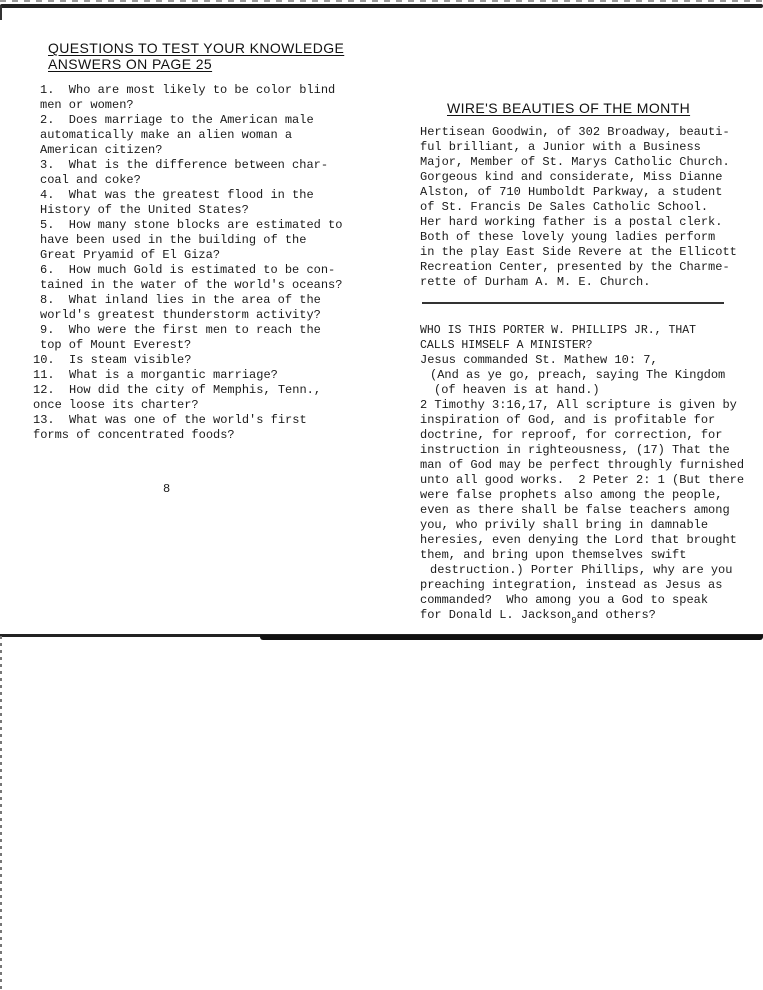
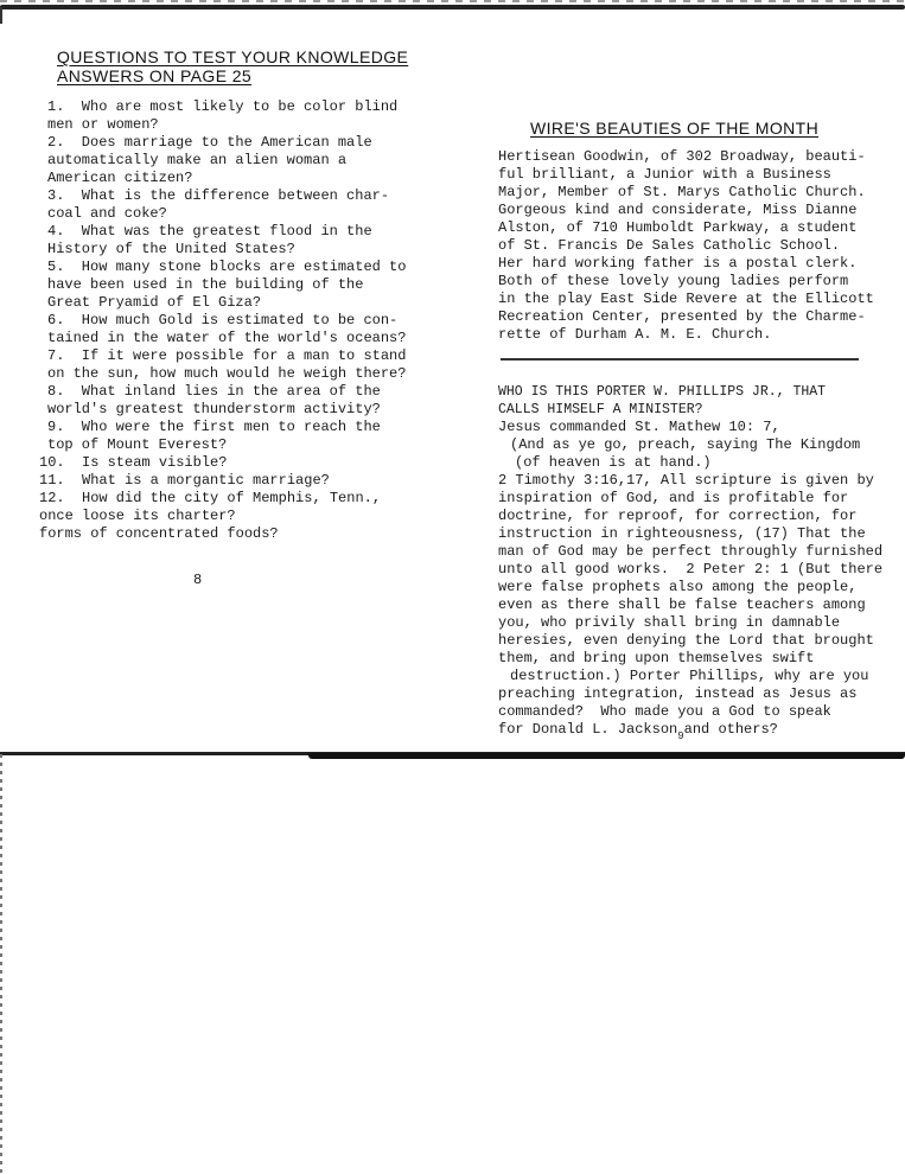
  QUESTIONS TO TEST YOUR KNOWLEDGE
  ANSWERS ON PAGE 25
  1. Who are most likely to be color blind
  men or women?
  2. Does marriage to the American male
  automatically make an alien woman a
  American citizen?
  3. What is the difference between char-
  coal and coke?
  4. What was the greatest flood in the
  History of the United States?
  5. How many stone blocks are estimated to
  have been used in the building of the
  Great Pryamid of El Giza?
  6. How much Gold is estimated to be con-
  tained in the water of the world's oceans?
+ 7. If it were possible for a man to stand
+ on the sun, how much would he weigh there?
  8. What inland lies in the area of the
  world's greatest thunderstorm activity?
  9. Who were the first men to reach the
  top of Mount Everest?
  10. Is steam visible?
  11. What is a morgantic marriage?
  12. How did the city of Memphis, Tenn.,
  once loose its charter?
- 13. What was one of the world's first
  forms of concentrated foods?
  8
  WIRE'S BEAUTIES OF THE MONTH
  Hertisean Goodwin, of 302 Broadway, beauti-
  ful brilliant, a Junior with a Business
  Major, Member of St. Marys Catholic Church.
  Gorgeous kind and considerate, Miss Dianne
  Alston, of 710 Humboldt Parkway, a student
  of St. Francis De Sales Catholic School.
  Her hard working father is a postal clerk.
  Both of these lovely young ladies perform
  in the play East Side Revere at the Ellicott
  Recreation Center, presented by the Charme-
  rette of Durham A. M. E. Church.
  WHO IS THIS PORTER W. PHILLIPS JR., THAT
  CALLS HIMSELF A MINISTER?
  Jesus commanded St. Mathew 10: 7,
  (And as ye go, preach, saying The Kingdom
  (of heaven is at hand.)
  2 Timothy 3:16,17, All scripture is given by
  inspiration of God, and is profitable for
  doctrine, for reproof, for correction, for
  instruction in righteousness, (17) That the
  man of God may be perfect throughly furnished
  unto all good works. 2 Peter 2: 1 (But there
  were false prophets also among the people,
  even as there shall be false teachers among
  you, who privily shall bring in damnable
  heresies, even denying the Lord that brought
  them, and bring upon themselves swift
  destruction.) Porter Phillips, why are you
  preaching integration, instead as Jesus as
- commanded? Who among you a God to speak
+ commanded? Who made you a God to speak
  for Donald L. Jackson9and others?
